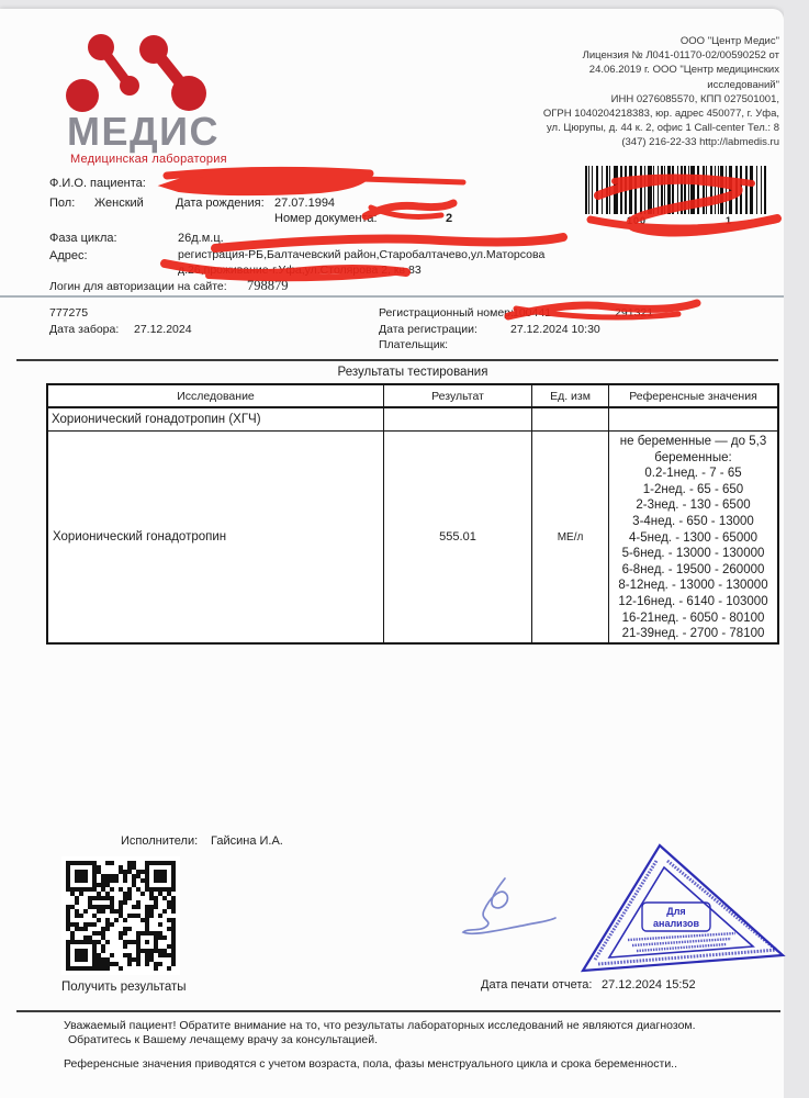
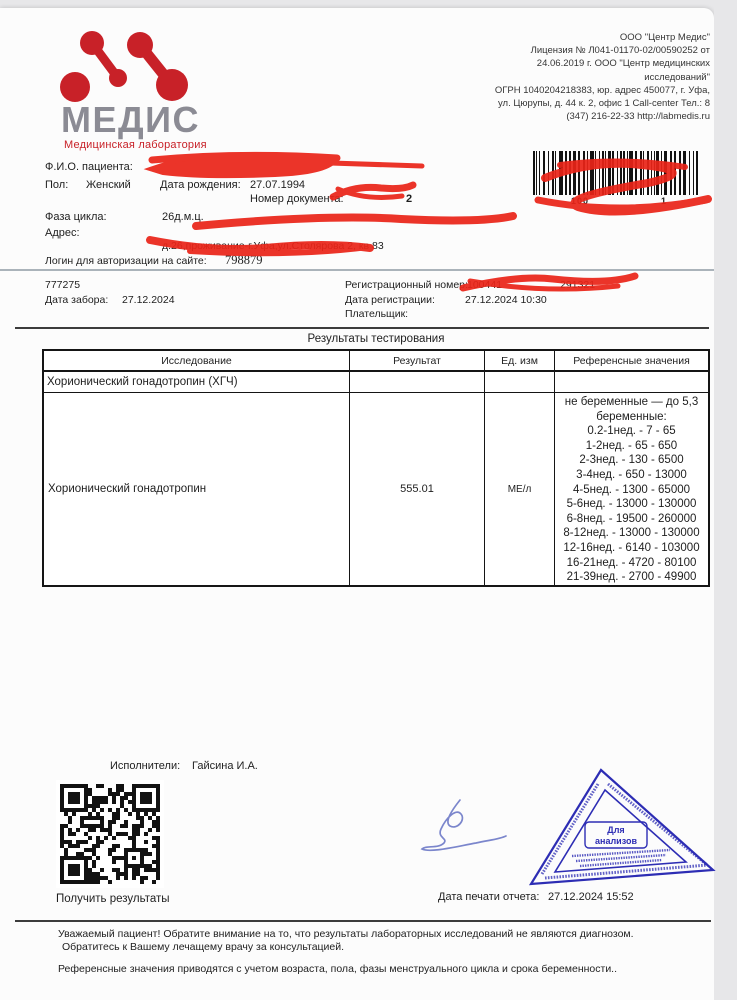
  МЕДИС
  Медицинская лаборатория
  ООО "Центр Медис"
  Лицензия № Л041-01170-02/00590252 от
  24.06.2019 г. ООО "Центр медицинских
  исследований"
- ИНН 0276085570, КПП 027501001,
  ОГРН 1040204218383, юр. адрес 450077, г. Уфа,
  ул. Цюрупы, д. 44 к. 2, офис 1 Call-center Тел.: 8
  (347) 216-22-33 http://labmedis.ru
  Ф.И.О. пациента:
  Пол:
  Женский
  Дата рождения:
  27.07.1994
  Номер докумена:
  2
  Фаза цикла:
  26д.м.ц.
  Адрес:
- регистрация-РБ,Балтачевский район,Старобалтачево,ул.Маторсова
  Логин для авторизации на сайте:
  798879
  1
  777275
  Дата забора:
  27.12.2024
  Регистрационный номе
  Дата регистрации:
  27.12.2024 10:30
  Плательщик:
  Результаты тестирования
  Исследование
  Результат
  Ед. изм
  Референсные значения
  Хорионический гонадотропин (ХГЧ)
  Хорионический гонадотропин
  555.01
  МЕ/л
  не беременные — до 5,3
  беременные:
  0.2-1нед. - 7 - 65
  1-2нед. - 65 - 650
  2-3нед. - 130 - 6500
  3-4нед. - 650 - 13000
  4-5нед. - 1300 - 65000
  5-6нед. - 13000 - 130000
  6-8нед. - 19500 - 260000
  8-12нед. - 13000 - 130000
  12-16нед. - 6140 - 103000
- 16-21нед. - 6050 - 80100
+ 16-21нед. - 4720 - 80100
- 21-39нед. - 2700 - 78100
+ 21-39нед. - 2700 - 49900
  Исполнители:
  Гайсина И.А.
  Получить результаты
  Для
  анализов
  Дата печати отчета:
  27.12.2024 15:52
  Уважаемый пациент! Обратите внимание на то, что результаты лабораторных исследований не являются диагнозом.
  Обратитесь к Вашему лечащему врачу за консультацией.
  Референсные значения приводятся с учетом возраста, пола, фазы менструального цикла и срока беременности..
